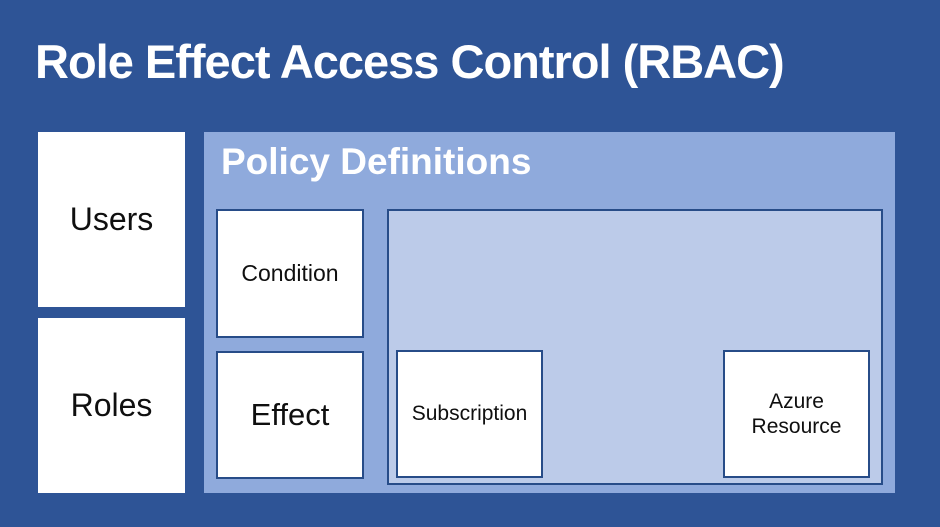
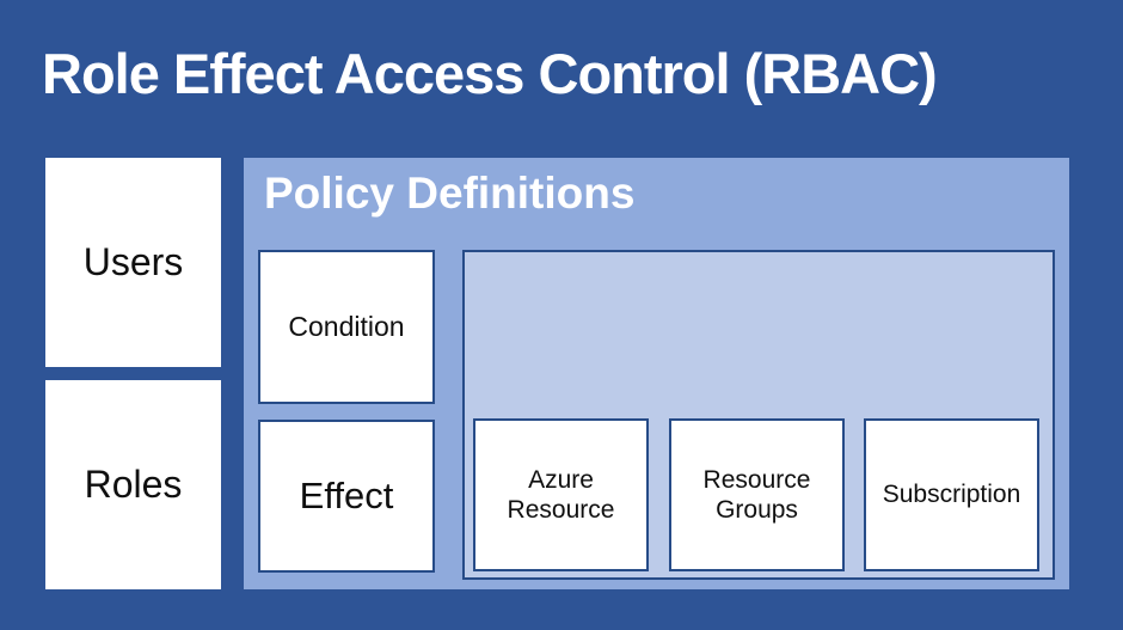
  Role Effect Access Control (RBAC)
  Users
  Roles
  Policy Definitions
  Condition
  Effect
- Subscription
+ Azure Resource
+ Resource Groups
- Azure Resource
+ Subscription
